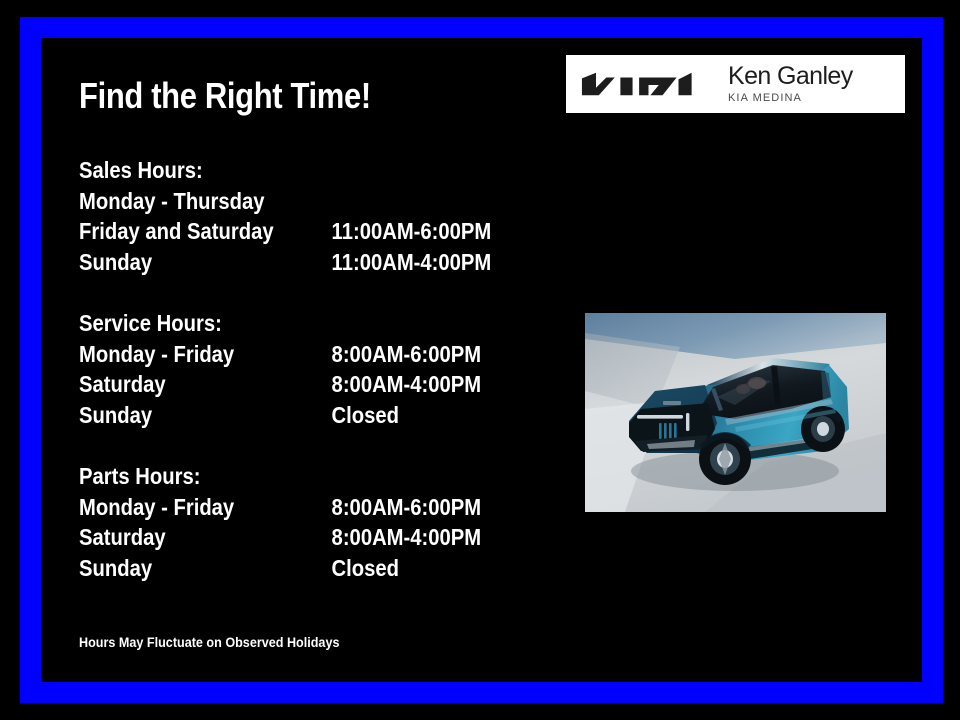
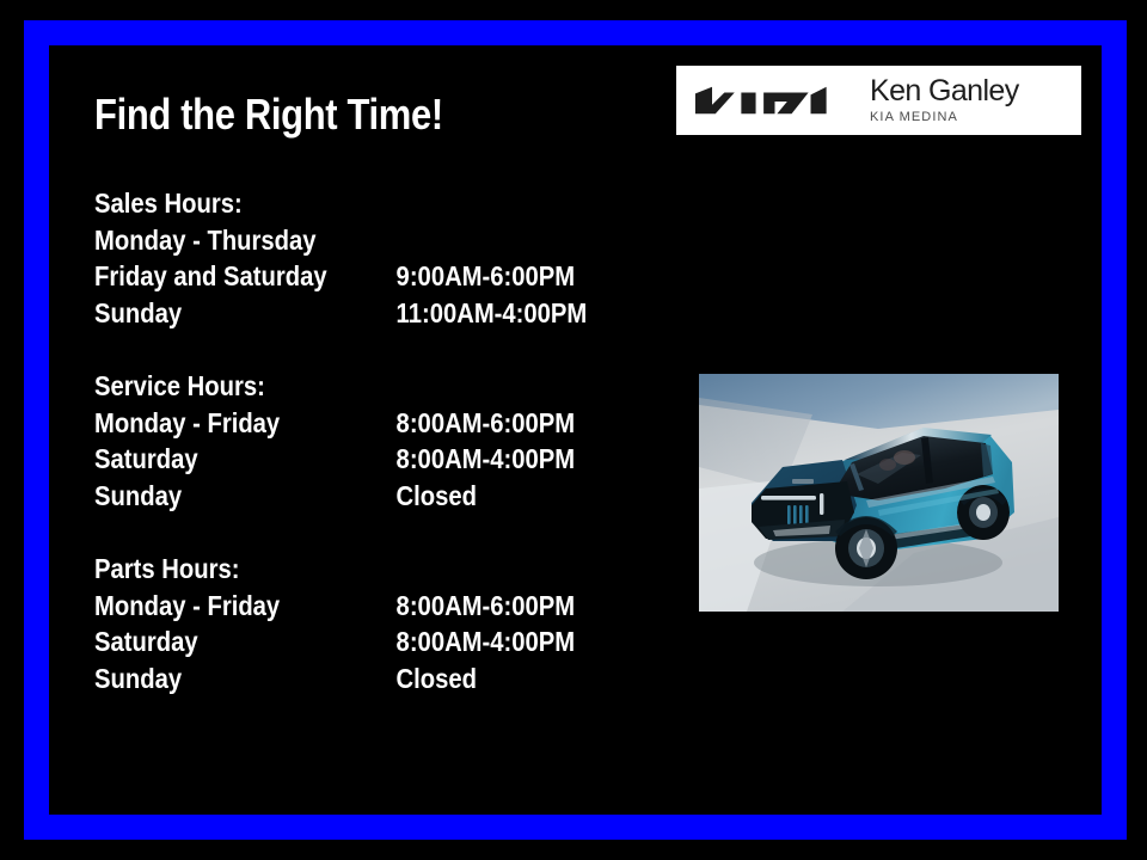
  Find the Right Time!
  Sales Hours:
  Monday - Thursday
  Friday and Saturday
- 11:00AM-6:00PM
+ 9:00AM-6:00PM
  Sunday
  11:00AM-4:00PM
  Service Hours:
  Monday - Friday
  8:00AM-6:00PM
  Saturday
  8:00AM-4:00PM
  Sunday
  Closed
  Parts Hours:
  Monday - Friday
  8:00AM-6:00PM
  Saturday
  8:00AM-4:00PM
  Sunday
  Closed
- Hours May Fluctuate on Observed Holidays
  Ken Ganley
  KIA MEDINA
